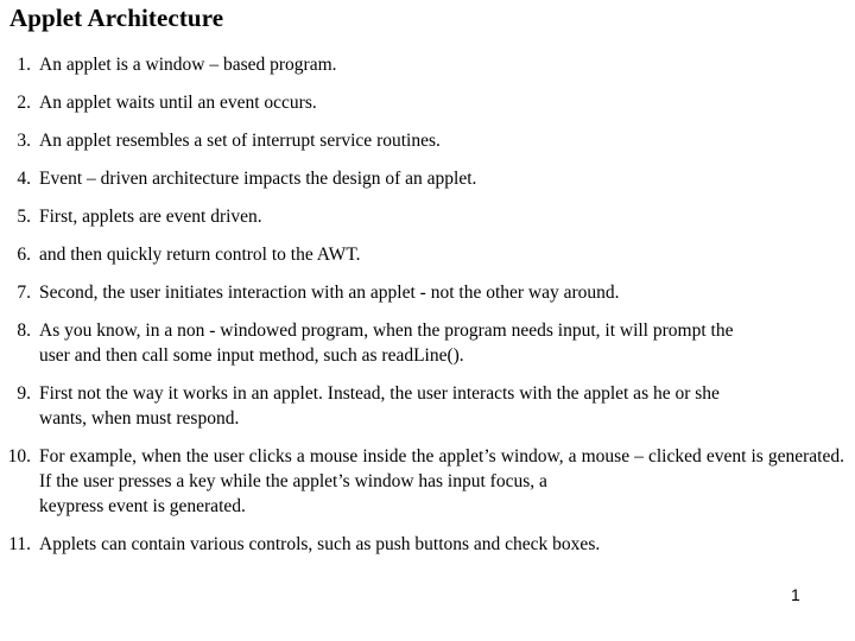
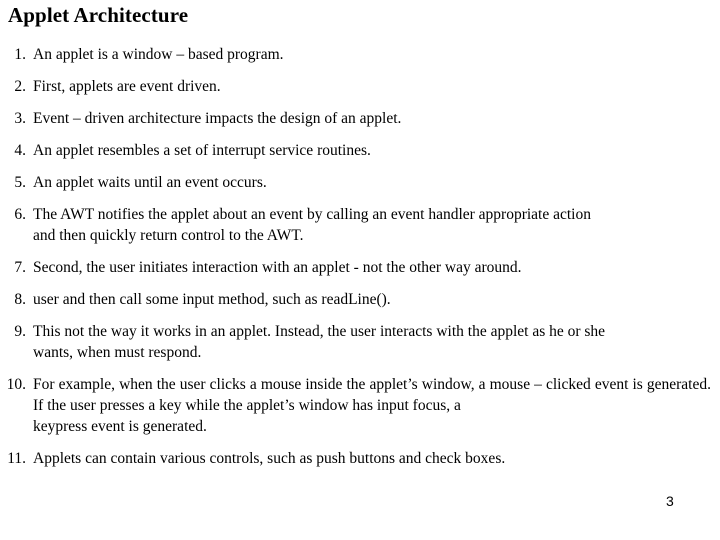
  Applet Architecture
  1.
  An applet is a window – based program.
  2.
- An applet waits until an event occurs.
+ First, applets are event driven.
  3.
- An applet resembles a set of interrupt service routines.
+ Event – driven architecture impacts the design of an applet.
  4.
- Event – driven architecture impacts the design of an applet.
+ An applet resembles a set of interrupt service routines.
  5.
- First, applets are event driven.
+ An applet waits until an event occurs.
  6.
+ The AWT notifies the applet about an event by calling an event handler appropriate action
  and then quickly return control to the AWT.
  7.
  Second, the user initiates interaction with an applet - not the other way around.
  8.
- As you know, in a non - windowed program, when the program needs input, it will prompt the
  user and then call some input method, such as readLine().
  9.
- First not the way it works in an applet. Instead, the user interacts with the applet as he or she
+ This not the way it works in an applet. Instead, the user interacts with the applet as he or she
  wants, when must respond.
  10.
  For example, when the user clicks a mouse inside the applet’s window, a mouse – clicked event is generated. If the user presses a key while the applet’s window has input focus, a
  keypress event is generated.
  11.
  Applets can contain various controls, such as push buttons and check boxes.
- 1
+ 3
